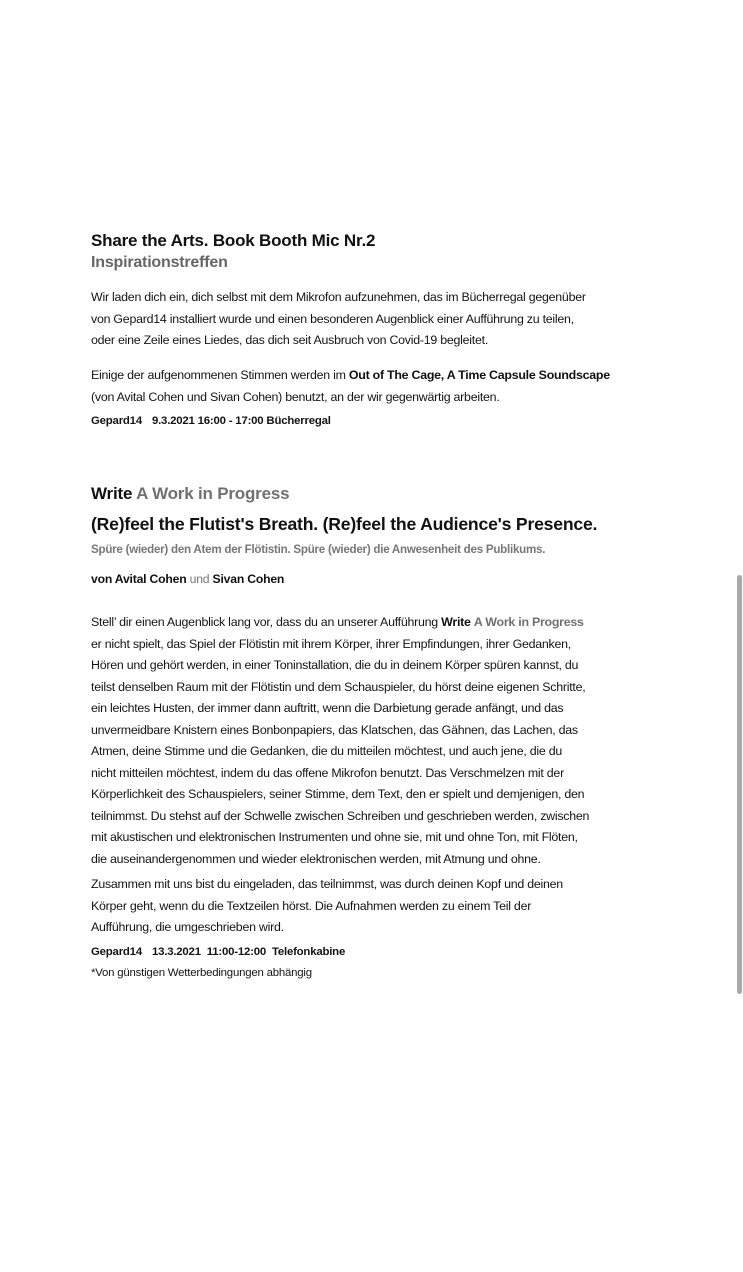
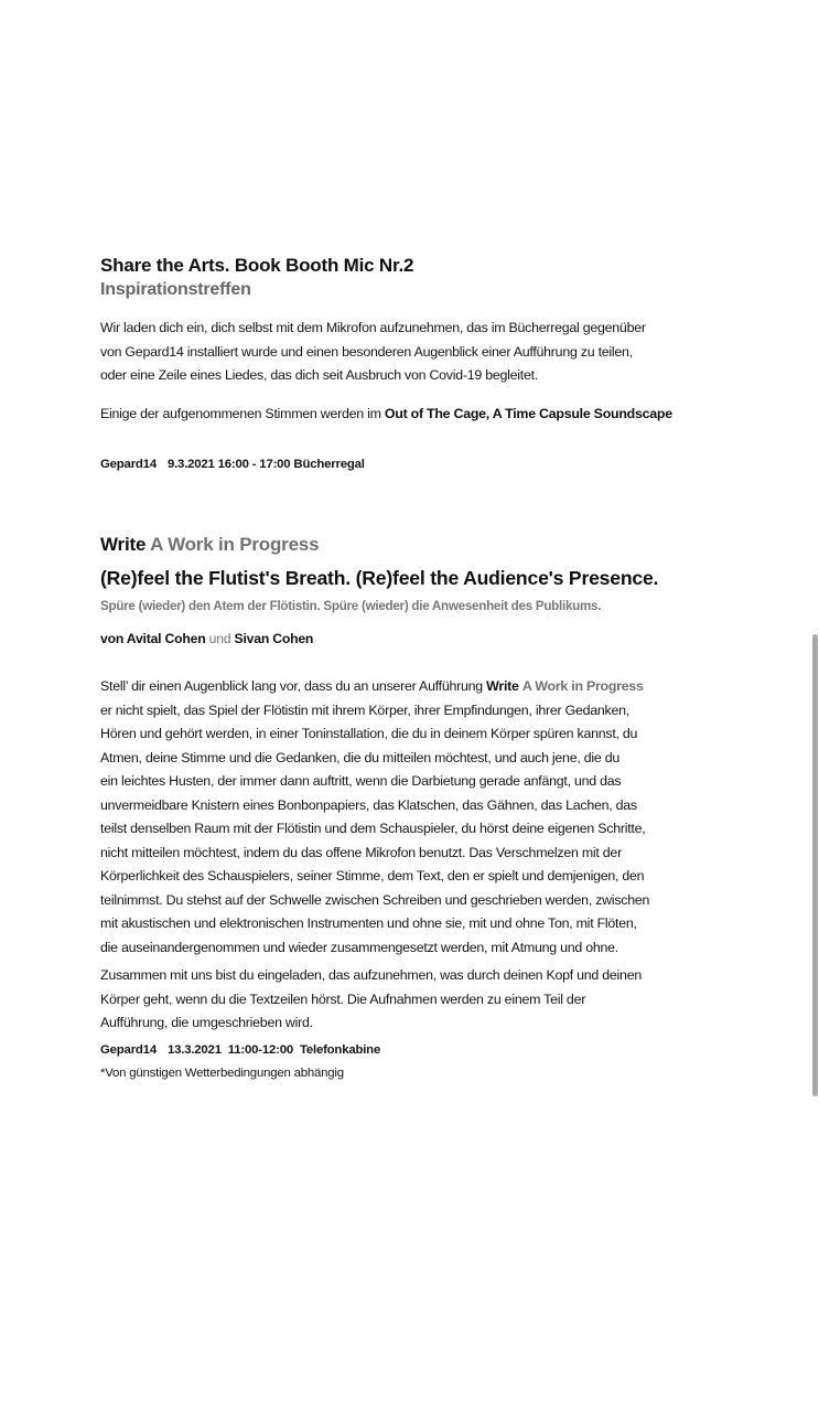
  Share the Arts. Book Booth Mic Nr.2
  Inspirationstreffen
  Wir laden dich ein, dich selbst mit dem Mikrofon aufzunehmen, das im Bücherregal gegenüber
  von Gepard14 installiert wurde und einen besonderen Augenblick einer Aufführung zu teilen,
  oder eine Zeile eines Liedes, das dich seit Ausbruch von Covid-19 begleitet.
  Einige der aufgenommenen Stimmen werden im Out of The Cage, A Time Capsule Soundscape
- (von Avital Cohen und Sivan Cohen) benutzt, an der wir gegenwärtig arbeiten.
  Gepard14 9.3.2021 16:00 - 17:00 Bücherregal
  Write A Work in Progress
  (Re)feel the Flutist's Breath. (Re)feel the Audience's Presence.
  Spüre (wieder) den Atem der Flötistin. Spüre (wieder) die Anwesenheit des Publikums.
  von Avital Cohen und Sivan Cohen
  Stell’ dir einen Augenblick lang vor, dass du an unserer Aufführung Write A Work in Progress
  er nicht spielt, das Spiel der Flötistin mit ihrem Körper, ihrer Empfindungen, ihrer Gedanken,
  Hören und gehört werden, in einer Toninstallation, die du in deinem Körper spüren kannst, du
- teilst denselben Raum mit der Flötistin und dem Schauspieler, du hörst deine eigenen Schritte,
+ Atmen, deine Stimme und die Gedanken, die du mitteilen möchtest, und auch jene, die du
  ein leichtes Husten, der immer dann auftritt, wenn die Darbietung gerade anfängt, und das
  unvermeidbare Knistern eines Bonbonpapiers, das Klatschen, das Gähnen, das Lachen, das
- Atmen, deine Stimme und die Gedanken, die du mitteilen möchtest, und auch jene, die du
+ teilst denselben Raum mit der Flötistin und dem Schauspieler, du hörst deine eigenen Schritte,
  nicht mitteilen möchtest, indem du das offene Mikrofon benutzt. Das Verschmelzen mit der
  Körperlichkeit des Schauspielers, seiner Stimme, dem Text, den er spielt und demjenigen, den
  teilnimmst. Du stehst auf der Schwelle zwischen Schreiben und geschrieben werden, zwischen
  mit akustischen und elektronischen Instrumenten und ohne sie, mit und ohne Ton, mit Flöten,
- die auseinandergenommen und wieder elektronischen werden, mit Atmung und ohne.
+ die auseinandergenommen und wieder zusammengesetzt werden, mit Atmung und ohne.
- Zusammen mit uns bist du eingeladen, das teilnimmst, was durch deinen Kopf und deinen
+ Zusammen mit uns bist du eingeladen, das aufzunehmen, was durch deinen Kopf und deinen
  Körper geht, wenn du die Textzeilen hörst. Die Aufnahmen werden zu einem Teil der
  Aufführung, die umgeschrieben wird.
  Gepard14 13.3.2021 11:00-12:00 Telefonkabine
  *Von günstigen Wetterbedingungen abhängig
